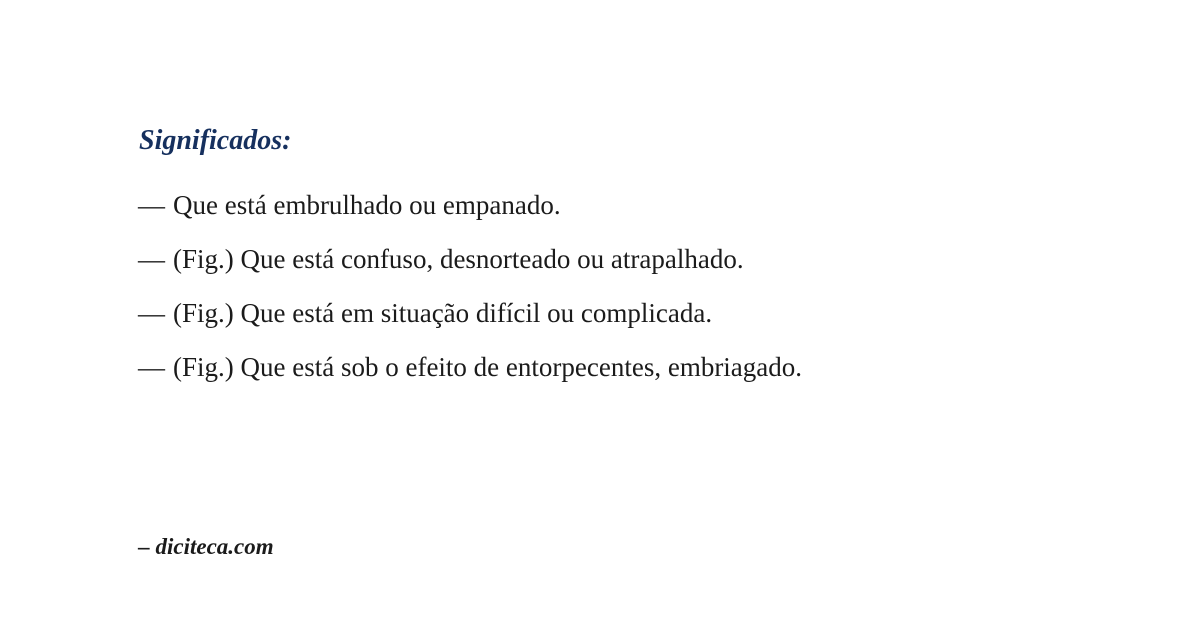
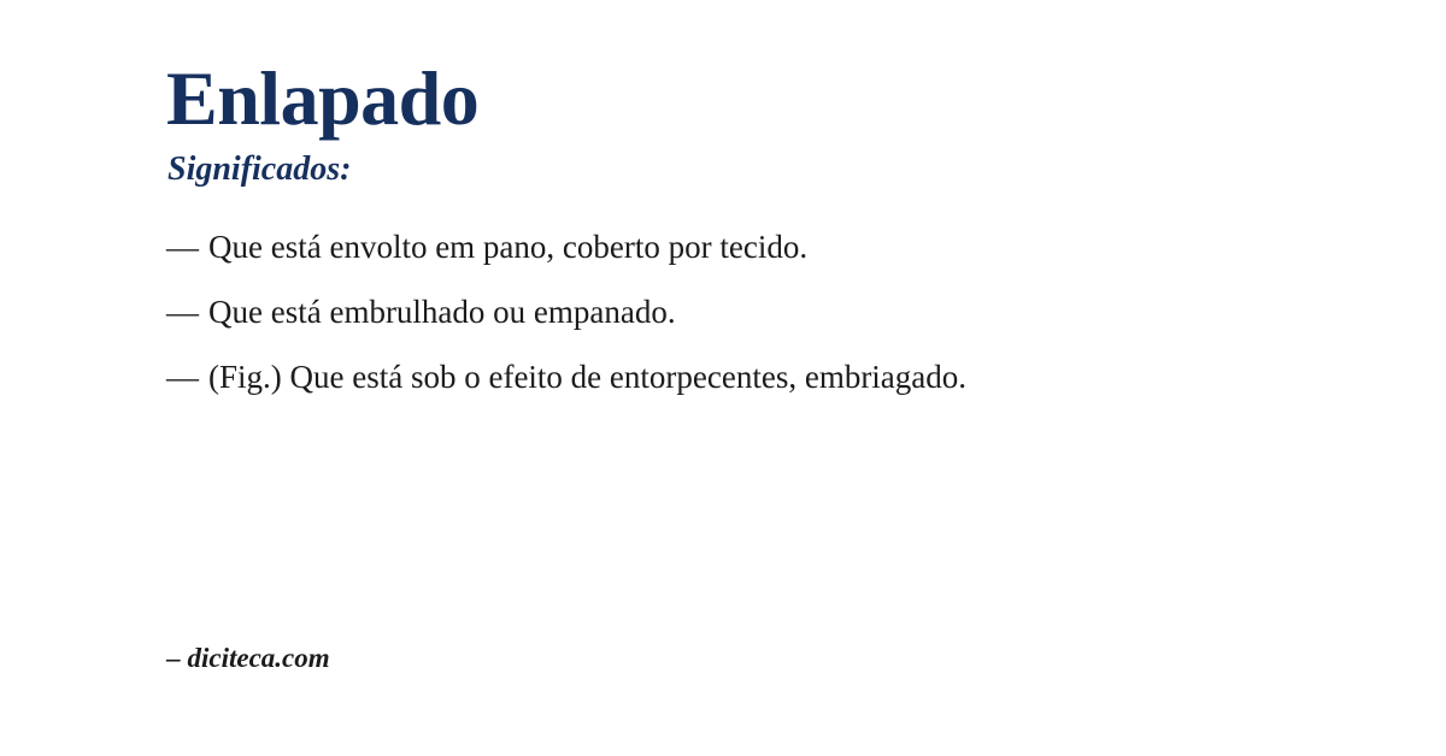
+ Enlapado
  Significados:
+ — Que está envolto em pano, coberto por tecido.
  — Que está embrulhado ou empanado.
- — (Fig.) Que está confuso, desnorteado ou atrapalhado.
- — (Fig.) Que está em situação difícil ou complicada.
  — (Fig.) Que está sob o efeito de entorpecentes, embriagado.
  – diciteca.com
